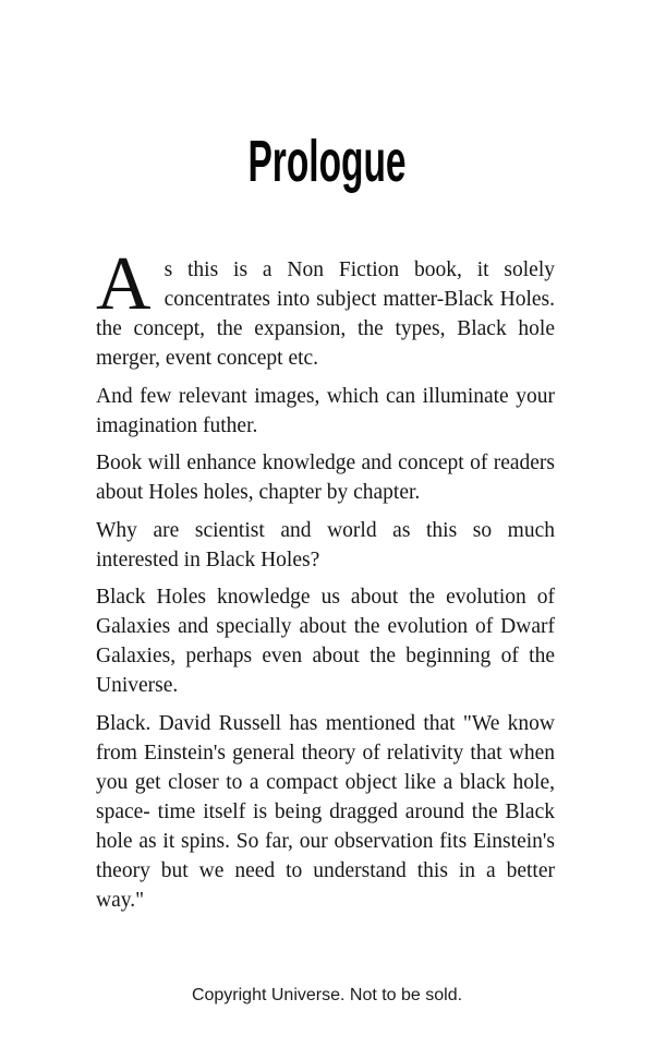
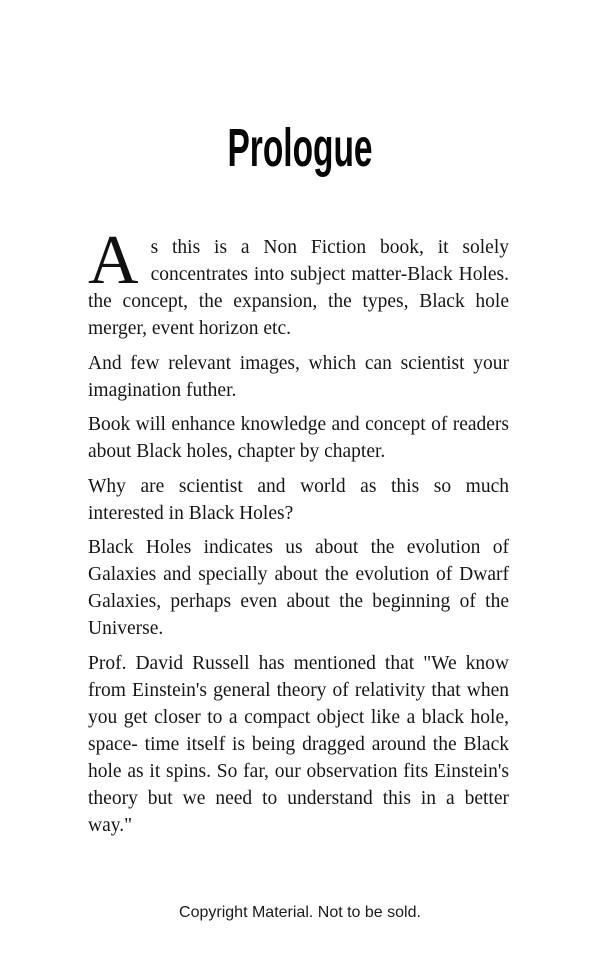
  Prologue
  A
- s this is a Non Fiction book, it solely concentrates into subject matter-Black Holes. the concept, the expansion, the types, Black hole merger, event concept etc.
+ s this is a Non Fiction book, it solely concentrates into subject matter-Black Holes. the concept, the expansion, the types, Black hole merger, event horizon etc.
- And few relevant images, which can illuminate your imagination futher.
+ And few relevant images, which can scientist your imagination futher.
- Book will enhance knowledge and concept of readers about Holes holes, chapter by chapter.
+ Book will enhance knowledge and concept of readers about Black holes, chapter by chapter.
  Why are scientist and world as this so much interested in Black Holes?
- Black Holes knowledge us about the evolution of Galaxies and specially about the evolution of Dwarf Galaxies, perhaps even about the beginning of the Universe.
+ Black Holes indicates us about the evolution of Galaxies and specially about the evolution of Dwarf Galaxies, perhaps even about the beginning of the Universe.
- Black. David Russell has mentioned that "We know from Einstein's general theory of relativity that when you get closer to a compact object like a black hole, space- time itself is being dragged around the Black hole as it spins. So far, our observation fits Einstein's theory but we need to understand this in a better way."
+ Prof. David Russell has mentioned that "We know from Einstein's general theory of relativity that when you get closer to a compact object like a black hole, space- time itself is being dragged around the Black hole as it spins. So far, our observation fits Einstein's theory but we need to understand this in a better way."
- Copyright Universe. Not to be sold.
+ Copyright Material. Not to be sold.
